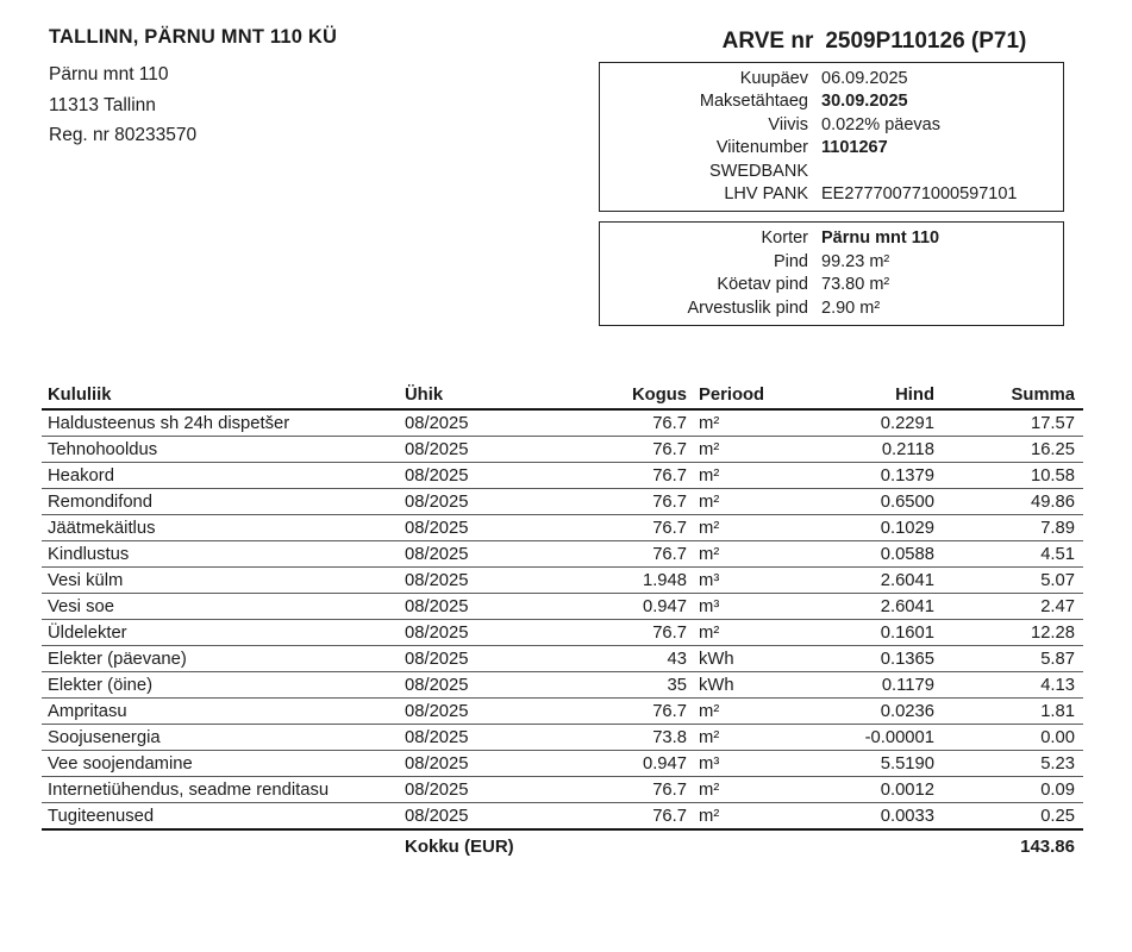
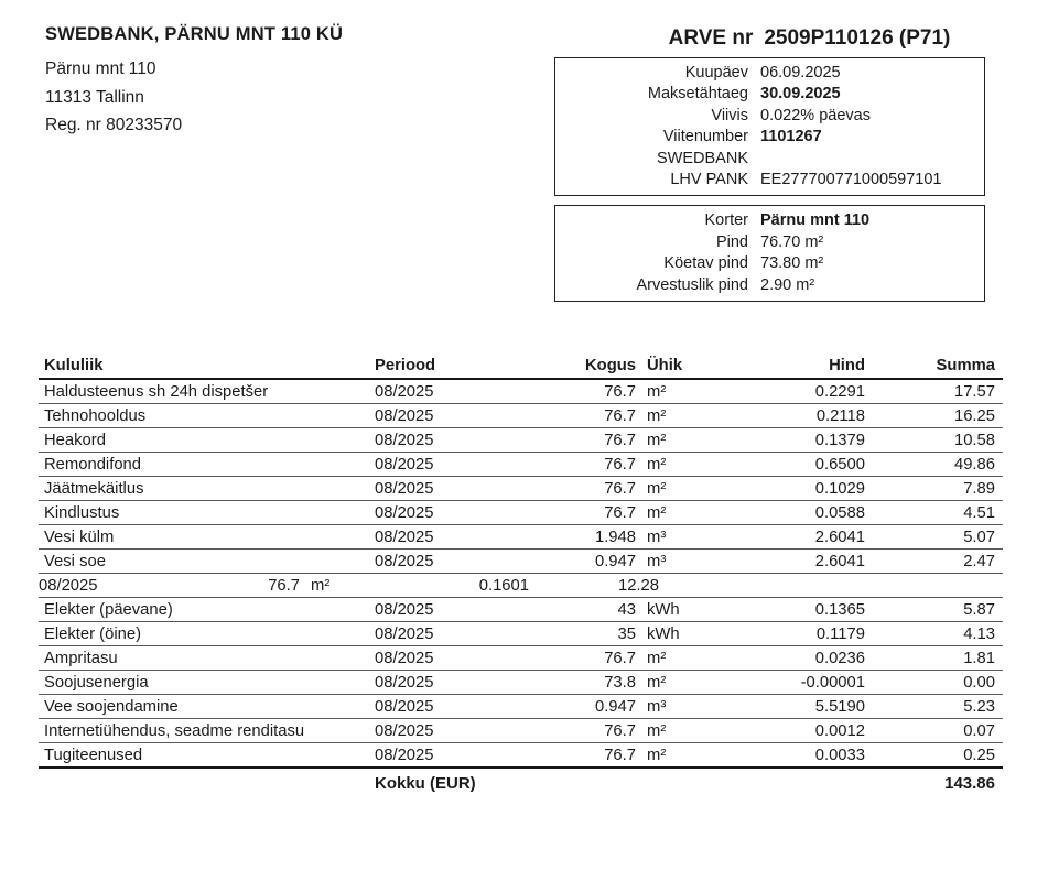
- TALLINN, PÄRNU MNT 110 KÜ
+ SWEDBANK, PÄRNU MNT 110 KÜ
  Pärnu mnt 110
  11313 Tallinn
  Reg. nr 80233570
  ARVE nr 2509P110126 (P71)
  Kuupäev
  06.09.2025
  Maksetähtaeg
  30.09.2025
  Viivis
  0.022% päevas
  Viitenumber
  1101267
  SWEDBANK
  LHV PANK
  EE277700771000597101
  Korter
  Pärnu mnt 110
  Pind
- 99.23 m²
+ 76.70 m²
  Köetav pind
  73.80 m²
  Arvestuslik pind
  2.90 m²
  Kululiik
- Ühik
+ Periood
  Kogus
- Periood
+ Ühik
  Hind
  Summa
  Haldusteenus sh 24h dispetšer
  08/2025
  76.7
  m²
  0.2291
  17.57
  Tehnohooldus
  08/2025
  76.7
  m²
  0.2118
  16.25
  Heakord
  08/2025
  76.7
  m²
  0.1379
  10.58
  Remondifond
  08/2025
  76.7
  m²
  0.6500
  49.86
  Jäätmekäitlus
  08/2025
  76.7
  m²
  0.1029
  7.89
  Kindlustus
  08/2025
  76.7
  m²
  0.0588
  4.51
  Vesi külm
  08/2025
  1.948
  m³
  2.6041
  5.07
  Vesi soe
  08/2025
  0.947
  m³
  2.6041
  2.47
- Üldelekter
  08/2025
  76.7
  m²
  0.1601
  12.28
  Elekter (päevane)
  08/2025
  43
  kWh
  0.1365
  5.87
  Elekter (öine)
  08/2025
  35
  kWh
  0.1179
  4.13
  Ampritasu
  08/2025
  76.7
  m²
  0.0236
  1.81
  Soojusenergia
  08/2025
  73.8
  m²
  -0.00001
  0.00
  Vee soojendamine
  08/2025
  0.947
  m³
  5.5190
  5.23
  Internetiühendus, seadme renditasu
  08/2025
  76.7
  m²
  0.0012
- 0.09
+ 0.07
  Tugiteenused
  08/2025
  76.7
  m²
  0.0033
  0.25
  Kokku (EUR)
  143.86
